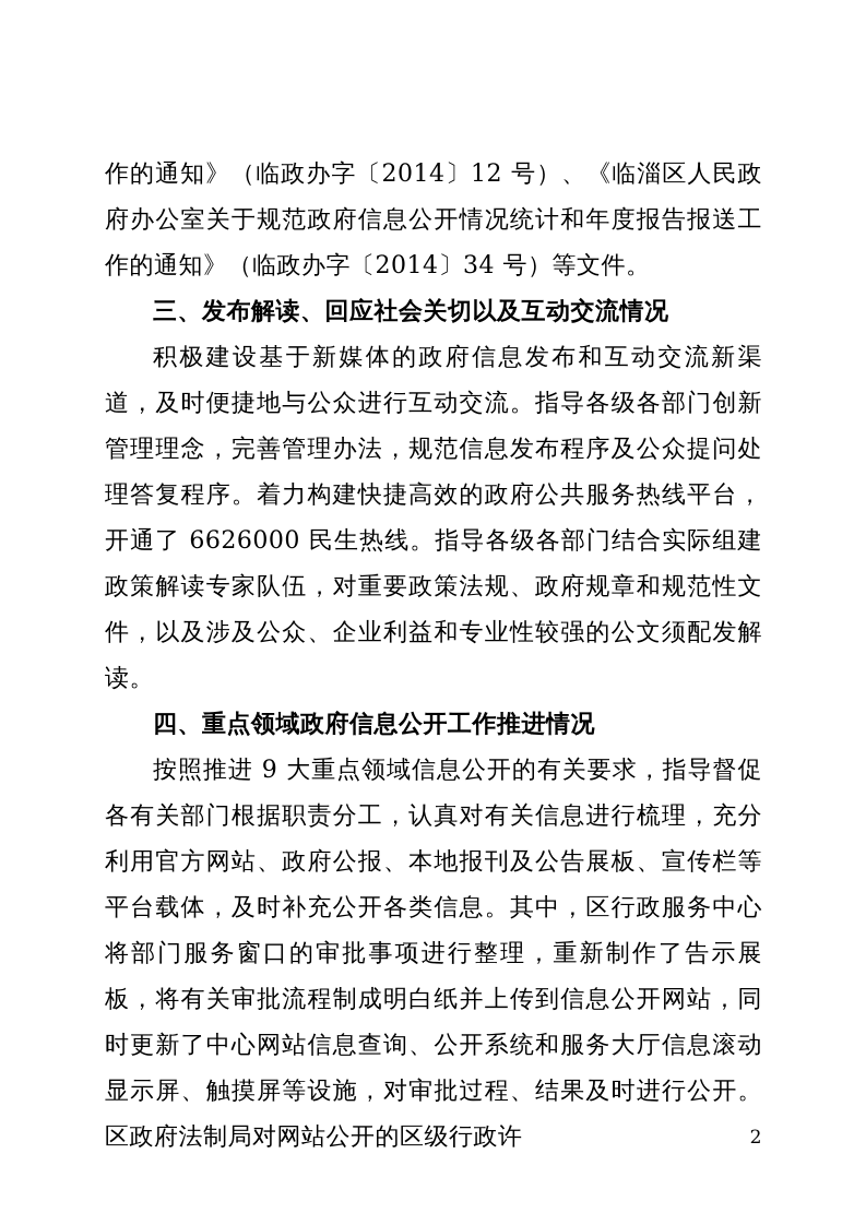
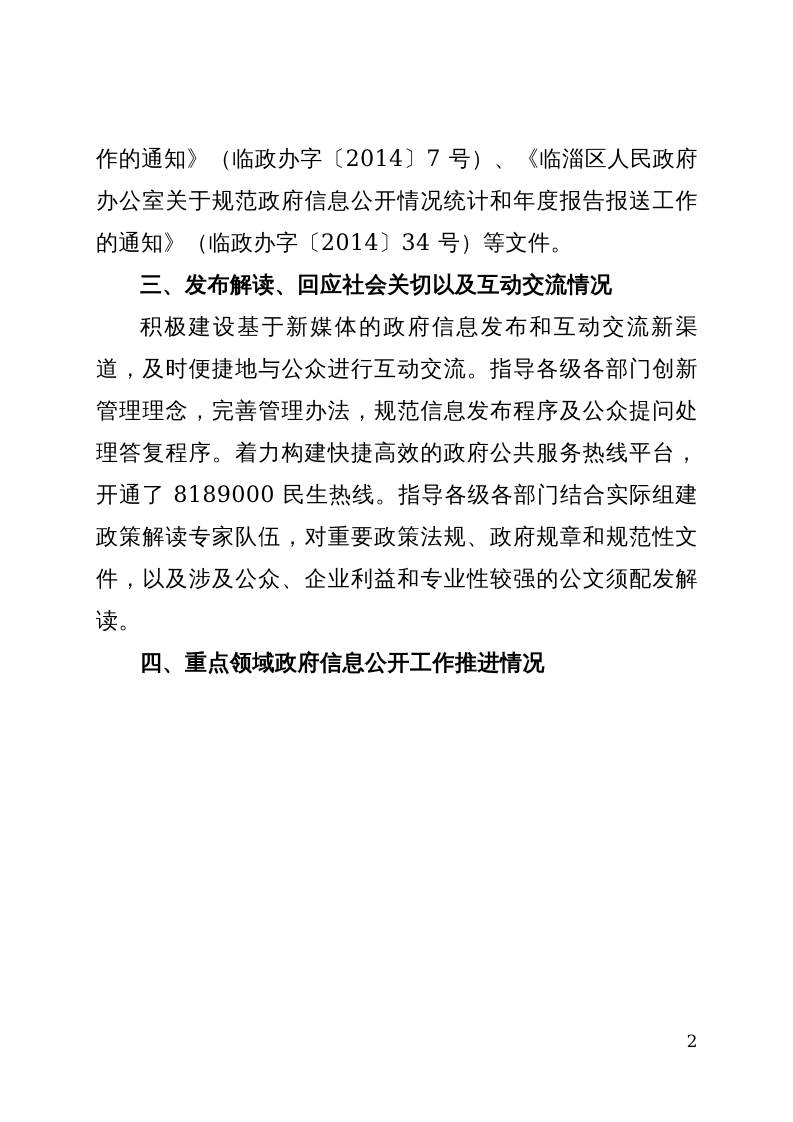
- 作的通知》（临政办字〔2014〕12 号）、《临淄区人民政府办公室关于规范政府信息公开情况统计和年度报告报送工作的通知》（临政办字〔2014〕34 号）等文件。
+ 作的通知》（临政办字〔2014〕7 号）、《临淄区人民政府办公室关于规范政府信息公开情况统计和年度报告报送工作的通知》（临政办字〔2014〕34 号）等文件。
  三、发布解读、回应社会关切以及互动交流情况
- 积极建设基于新媒体的政府信息发布和互动交流新渠道，及时便捷地与公众进行互动交流。指导各级各部门创新管理理念，完善管理办法，规范信息发布程序及公众提问处理答复程序。着力构建快捷高效的政府公共服务热线平台，开通了 6626000 民生热线。指导各级各部门结合实际组建政策解读专家队伍，对重要政策法规、政府规章和规范性文件，以及涉及公众、企业利益和专业性较强的公文须配发解读。
+ 积极建设基于新媒体的政府信息发布和互动交流新渠道，及时便捷地与公众进行互动交流。指导各级各部门创新管理理念，完善管理办法，规范信息发布程序及公众提问处理答复程序。着力构建快捷高效的政府公共服务热线平台，开通了 8189000 民生热线。指导各级各部门结合实际组建政策解读专家队伍，对重要政策法规、政府规章和规范性文件，以及涉及公众、企业利益和专业性较强的公文须配发解读。
  四、重点领域政府信息公开工作推进情况
- 按照推进 9 大重点领域信息公开的有关要求，指导督促各有关部门根据职责分工，认真对有关信息进行梳理，充分利用官方网站、政府公报、本地报刊及公告展板、宣传栏等平台载体，及时补充公开各类信息。其中，区行政服务中心将部门服务窗口的审批事项进行整理，重新制作了告示展板，将有关审批流程制成明白纸并上传到信息公开网站，同时更新了中心网站信息查询、公开系统和服务大厅信息滚动显示屏、触摸屏等设施，对审批过程、结果及时进行公开。区政府法制局对网站公开的区级行政许
  2
